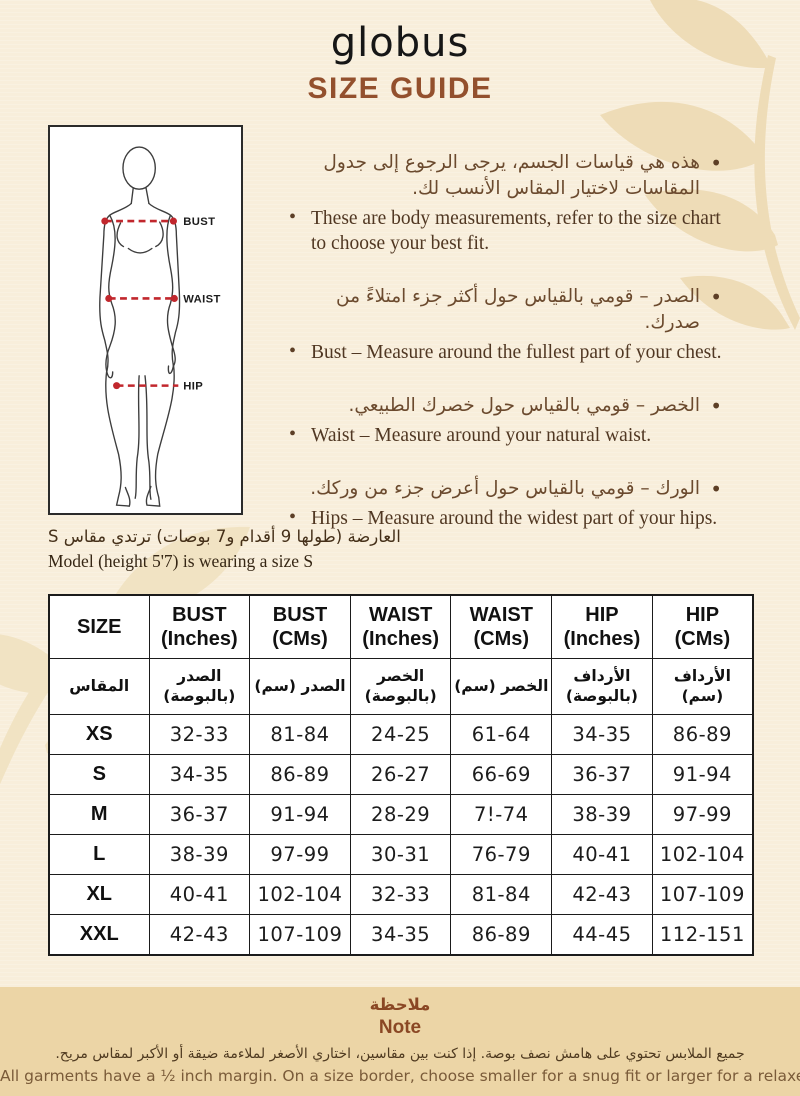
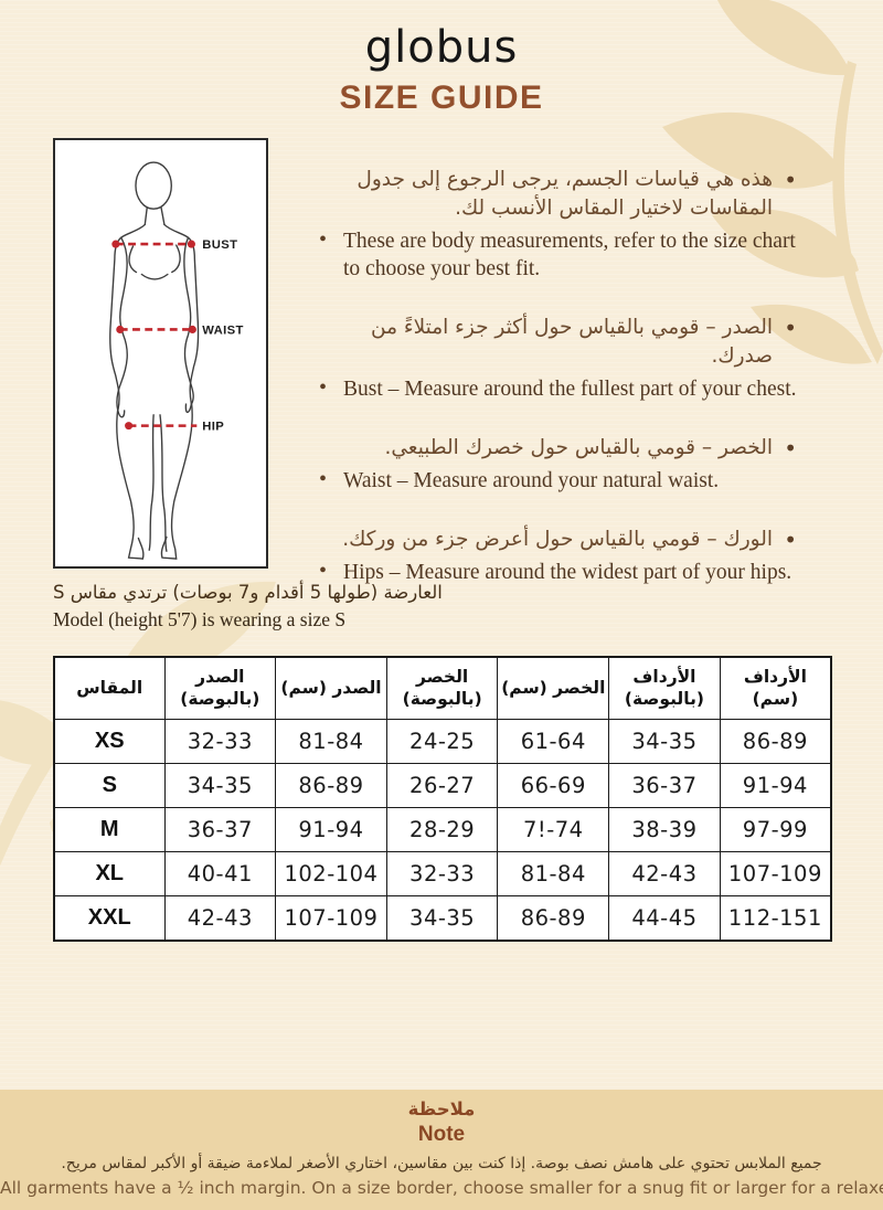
  globus
  SIZE GUIDE
  BUST
  WAIST
  HIP
  هذه هي قياسات الجسم، يرجى الرجوع إلى جدول المقاسات لاختيار المقاس الأنسب لك.
  These are body measurements, refer to the size chart to choose your best fit.
  الصدر – قومي بالقياس حول أكثر جزء امتلاءً من صدرك.
  Bust – Measure around the fullest part of your chest.
  الخصر – قومي بالقياس حول خصرك الطبيعي.
  Waist – Measure around your natural waist.
  الورك – قومي بالقياس حول أعرض جزء من وركك.
  Hips – Measure around the widest part of your hips.
- العارضة (طولها 9 أقدام و7 بوصات) ترتدي مقاس S
+ العارضة (طولها 5 أقدام و7 بوصات) ترتدي مقاس S
  Model (height 5'7) is wearing a size S
- SIZE	BUST(Inches)	BUST(CMs)	WAIST(Inches)	WAIST(CMs)	HIP(Inches)	HIP(CMs)
  المقاس	الصدر (بالبوصة)	الصدر (سم)	الخصر (بالبوصة)	الخصر (سم)	الأرداف (بالبوصة)	الأرداف (سم)
  XS	32-33	81-84	24-25	61-64	34-35	86-89
  S	34-35	86-89	26-27	66-69	36-37	91-94
  M	36-37	91-94	28-29	7!-74	38-39	97-99
- L	38-39	97-99	30-31	76-79	40-41	102-104
  XL	40-41	102-104	32-33	81-84	42-43	107-109
  XXL	42-43	107-109	34-35	86-89	44-45	112-151
  ملاحظة
  Note
  جميع الملابس تحتوي على هامش نصف بوصة. إذا كنت بين مقاسين، اختاري الأصغر لملاءمة ضيقة أو الأكبر لمقاس مريح.
  All garments have a ½ inch margin. On a size border, choose smaller for a snug fit or larger for a relax
